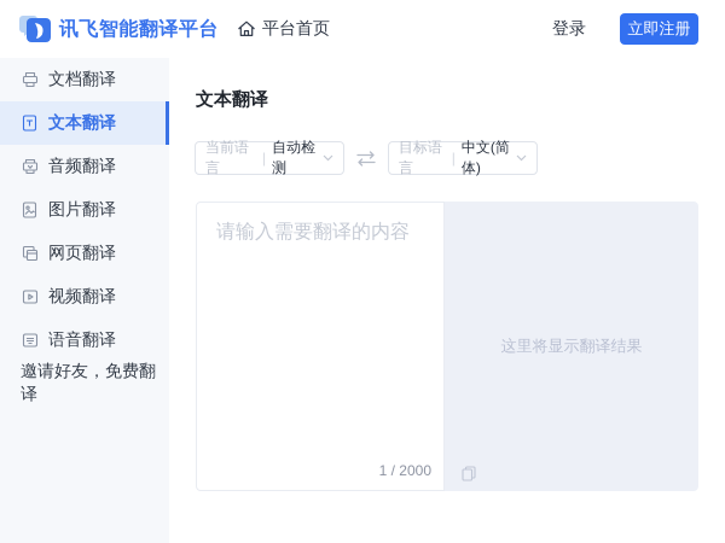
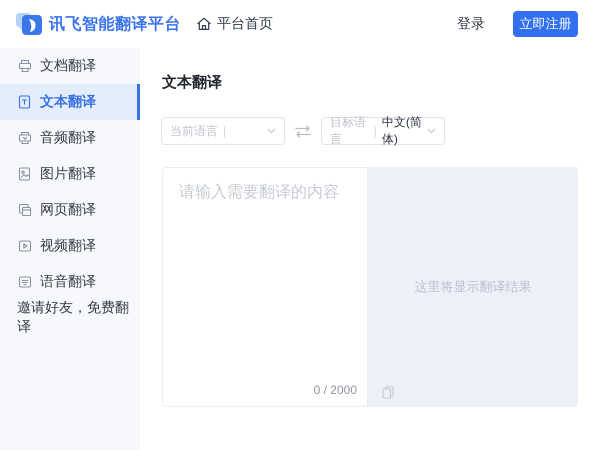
  讯飞智能翻译平台
  平台首页
  登录
  立即注册
  文档翻译
  文本翻译
  音频翻译
  图片翻译
  网页翻译
  视频翻译
  语音翻译
  邀请好友，免费翻译
  文本翻译
  当前语言
  |
- 自动检测
  目标语言
  |
  中文(简体)
  请输入需要翻译的内容
- 1 / 2000
+ 0 / 2000
  这里将显示翻译结果
